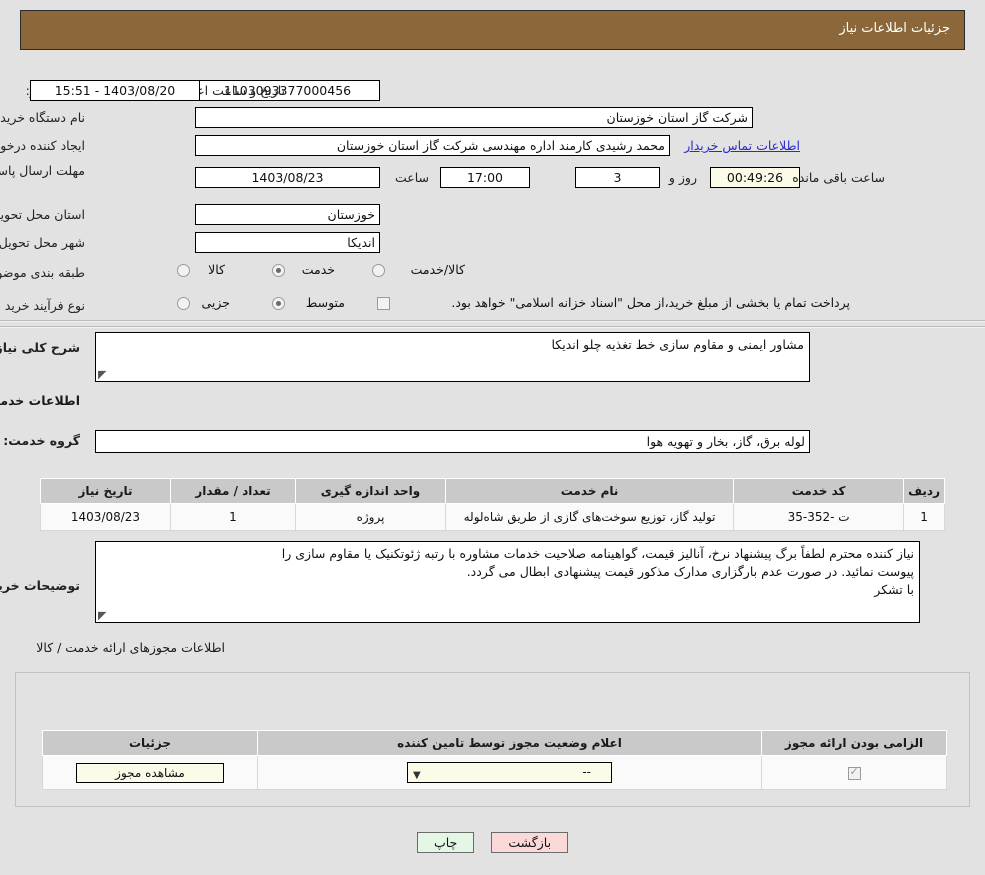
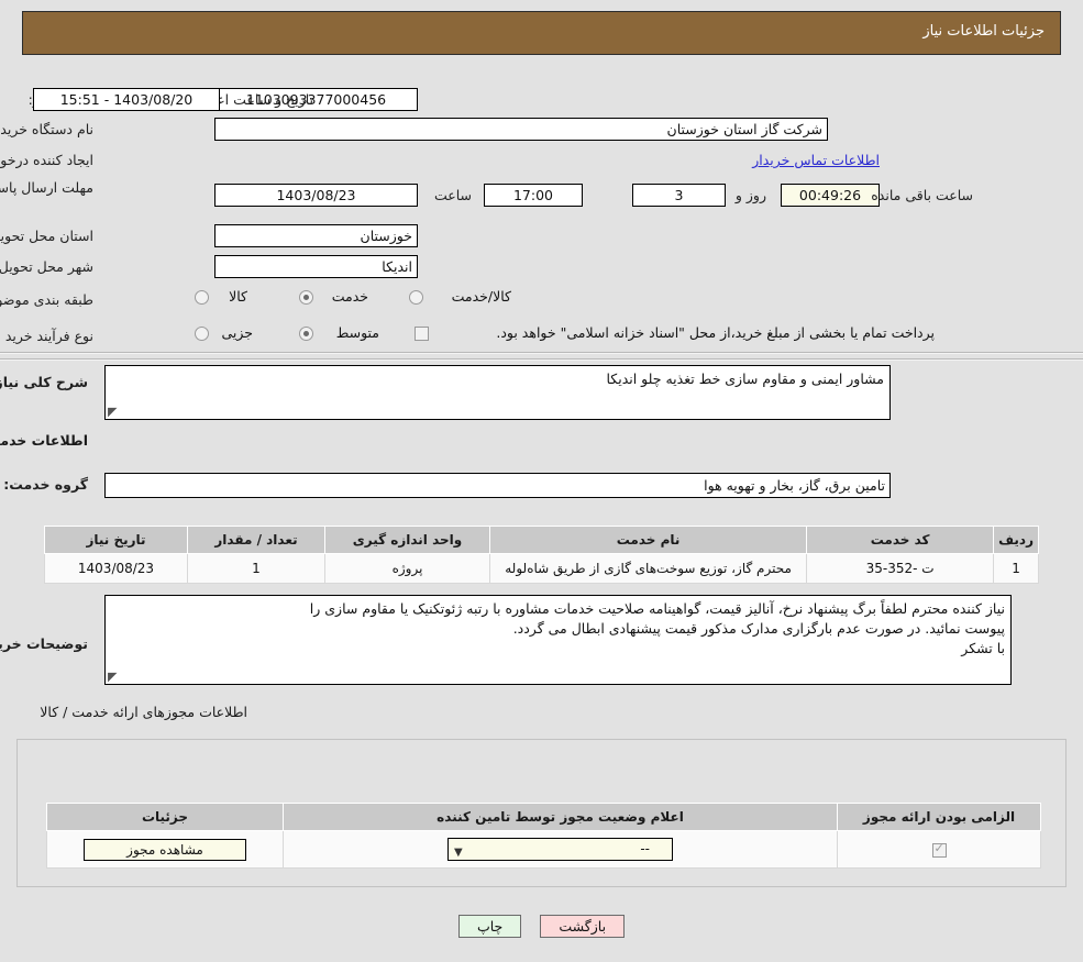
  جزئیات اطلاعات نیاز
  1103093377000456
  1403/08/20 - 15:51
  نام دستگاه خرید
  شرکت گاز استان خوزستان
  ایجاد کننده درخو
- محمد رشیدی کارمند اداره مهندسی شرکت گاز استان خوزستان
  اطلاعات تماس خریدار
  1403/08/23
  ساعت
  17:00
  3
  روز و
  00:49:26
  ساعت باقی مانده
  استان محل تحوی
  خوزستان
  شهر محل تحویل
  اندیکا
  طبقه بندی موض
  کالا
  خدمت
  کالا/خدمت
  نوع فرآیند خرید
  جزیی
  متوسط
  پرداخت تمام یا بخشی از مبلغ خرید،از محل "اسناد خزانه اسلامی" خواهد بود.
  شرح کلی نیا
  مشاور ایمنی و مقاوم سازی خط تغذیه چلو اندیکا
  گروه خدمت:
- لوله برق، گاز، بخار و تهویه هوا
+ تامین برق، گاز، بخار و تهویه هوا
  ردیف	کد خدمت	نام خدمت	واحد اندازه گیری	تعداد / مقدار	تاریخ نیاز
- 1	ت -352-35	تولید گاز، توزیع سوخت‌های گازی از طریق شاه‌لوله	پروژه	1	1403/08/23
+ 1	ت -352-35	محترم گاز، توزیع سوخت‌های گازی از طریق شاه‌لوله	پروژه	1	1403/08/23
  توضیحات خری
  نیاز کننده محترم لطفاً برگ پیشنهاد نرخ، آنالیز قیمت، گواهینامه صلاحیت خدمات مشاوره با رتبه ژئوتکنیک یا مقاوم سازی را
  پیوست نمائید. در صورت عدم بارگزاری مدارک مذکور قیمت پیشنهادی ابطال می گردد.
  با تشکر
  اطلاعات مجوزهای ارائه خدمت / کالا
  الزامی بودن ارائه مجوز	اعلام وضعیت مجوز توسط تامین کننده	جزئیات
  	▼ --	مشاهده مجوز
  بازگشت چاپ
